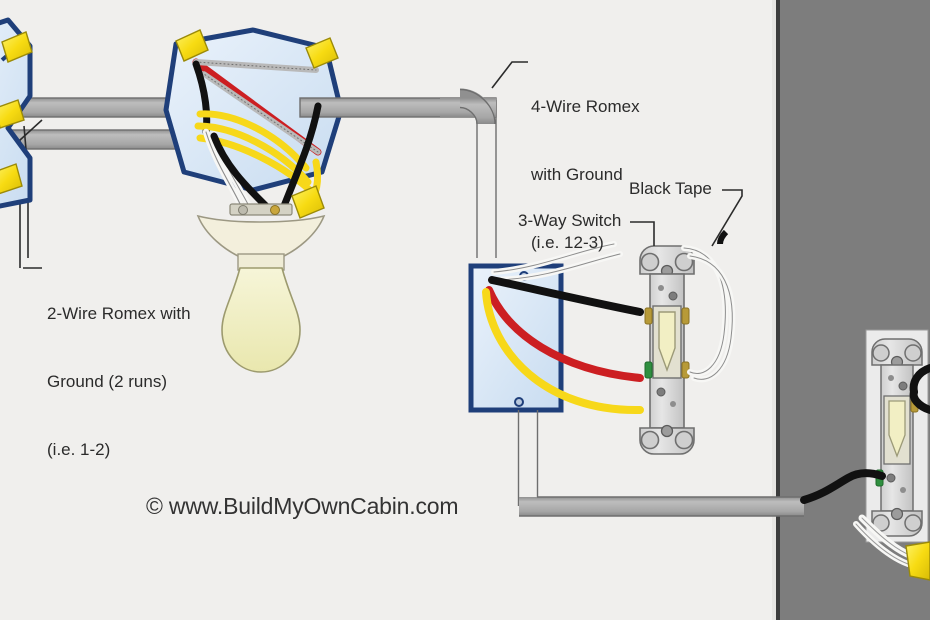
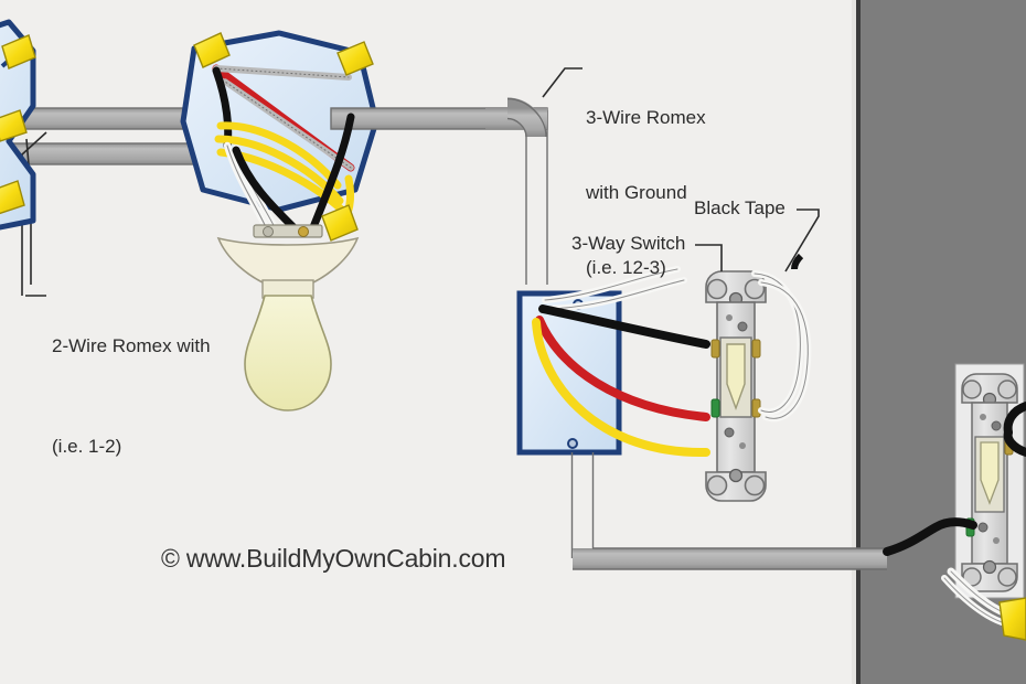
- 4-Wire Romex
+ 3-Wire Romex
  with Ground
  (i.e. 12-3)
  2-Wire Romex with
- Ground (2 runs)
  (i.e. 1-2)
  3-Way Switch
  Black Tape
  © www.BuildMyOwnCabin.com
